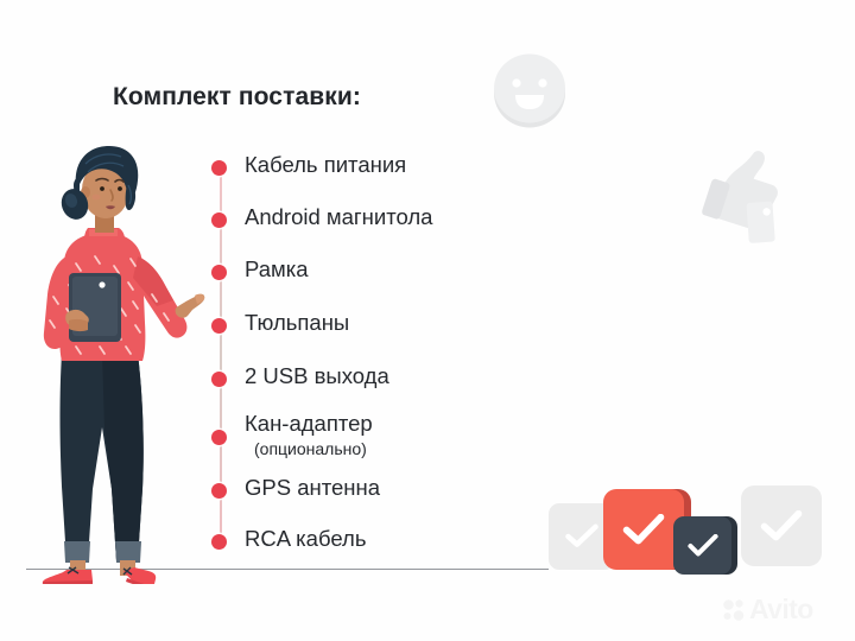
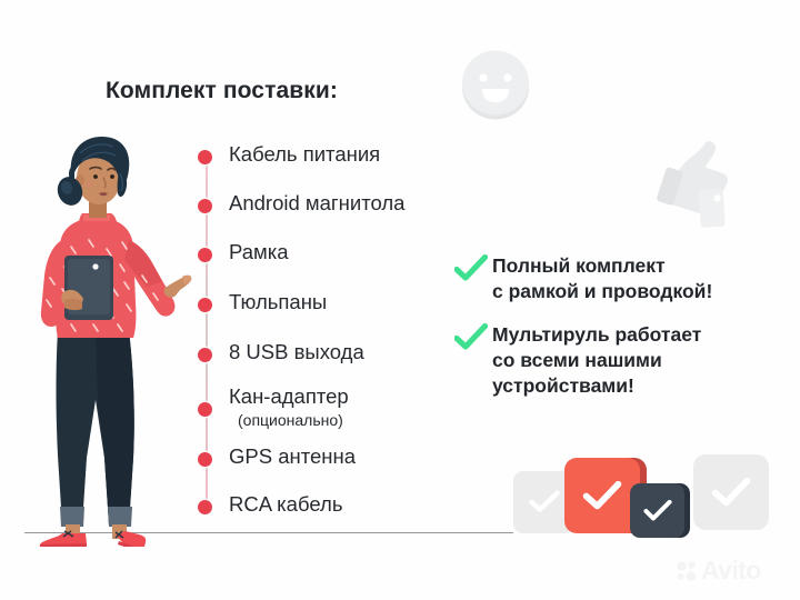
  Комплект поставки:
  Кабель питания
  Android магнитола
  Рамка
  Тюльпаны
- 2 USB выхода
+ 8 USB выхода
  Кан-адаптер
  (опционально)
  GPS антенна
  RCA кабель
+ Полный комплект
+ с рамкой и проводкой!
+ Мультируль работает
+ со всеми нашими
+ устройствами!
